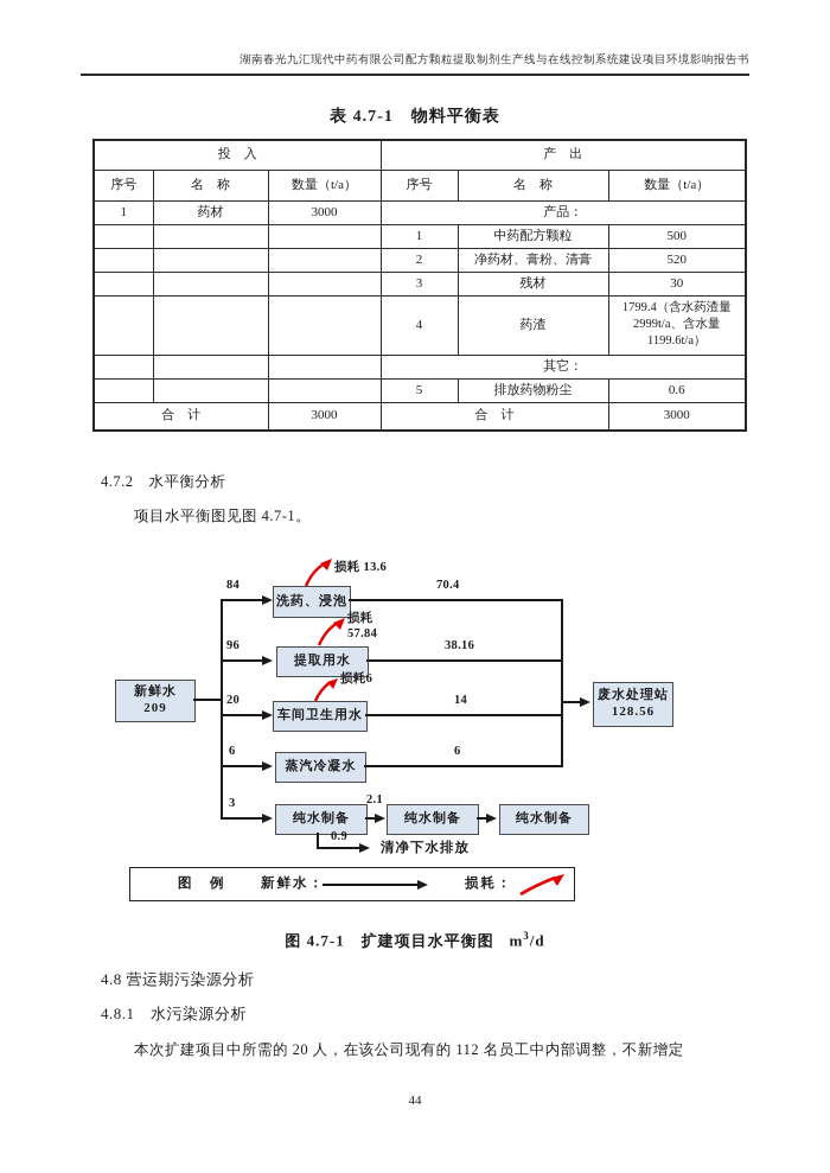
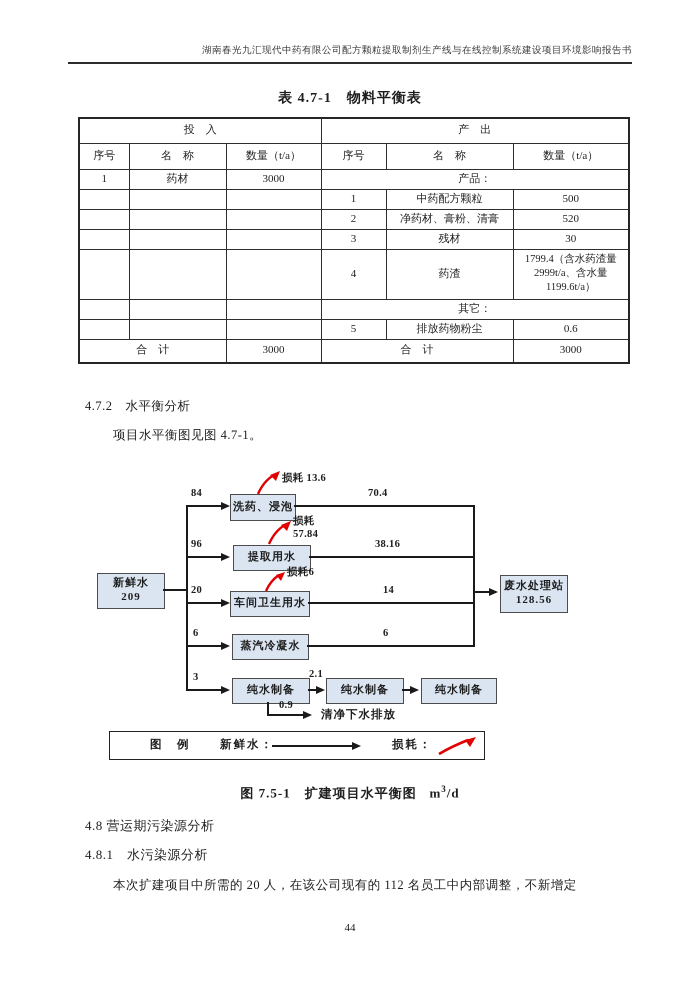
  湖南春光九汇现代中药有限公司配方颗粒提取制剂生产线与在线控制系统建设项目环境影响报告书
  表 4.7-1 物料平衡表
  投 入	产 出
  序号	名 称	数量（t/a）	序号	名 称	数量（t/a）
  1	药材	3000	产品：
  			1	中药配方颗粒	500
  			2	净药材、膏粉、清膏	520
  			3	残材	30
  			4	药渣	1799.4（含水药渣量 2999t/a、含水量 1199.6t/a）
  			其它：
  			5	排放药物粉尘	0.6
  合 计	3000	合 计	3000
  4.7.2 水平衡分析
  项目水平衡图见图 4.7-1。
  新鲜水
  209
  84
  洗药、浸泡
  70.4
  损耗 13.6
  96
  提取用水
  38.16
  损耗
  57.84
  20
  车间卫生用水
  14
  损耗6
  6
  蒸汽冷凝水
  6
  废水处理站
  128.56
  3
  纯水制备
  2.1
  纯水制备
  纯水制备
  0.9
  清净下水排放
  图 例
  新鲜水：
  损耗：
- 图 4.7-1 扩建项目水平衡图 m3/d
+ 图 7.5-1 扩建项目水平衡图 m3/d
  4.8 营运期污染源分析
  4.8.1 水污染源分析
  本次扩建项目中所需的 20 人，在该公司现有的 112 名员工中内部调整，不新增定
  44
